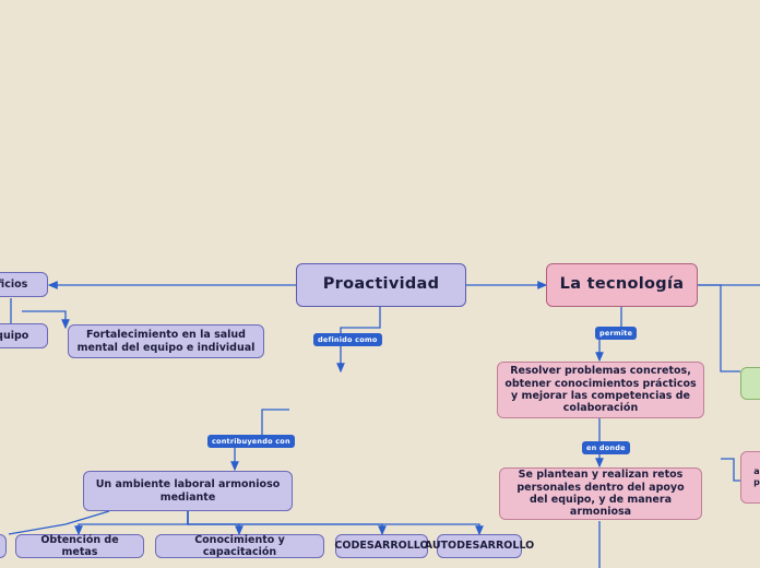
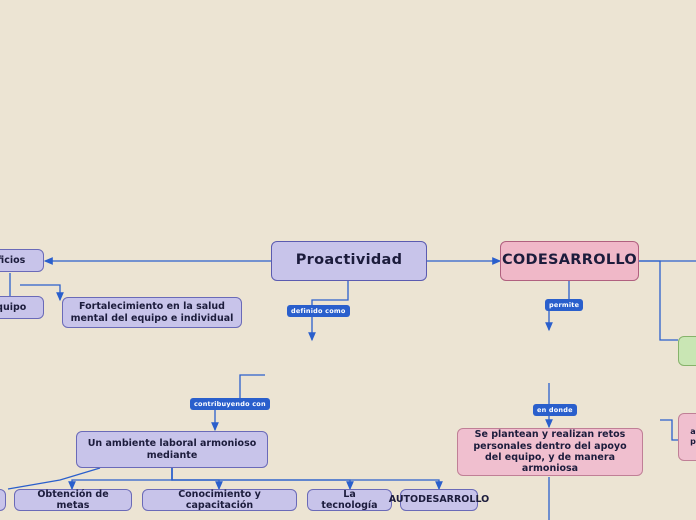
  Proactividad
- La tecnología
+ CODESARROLLO
  icios
  Fortalecimiento en la salud mental del equipo e individual
  Un ambiente laboral armonioso mediante
- Resolver problemas concretos, obtener conocimientos prácticos y mejorar las competencias de colaboración
  Se plantean y realizan retos personales dentro del apoyo del equipo, y de manera armoniosa
  Obtención de metas
  Conocimiento y capacitación
- CODESARROLLO
+ La tecnología
  AUTODESARROLLO
  a
  p
  definido como
  contribuyendo con
  permite
  en donde
